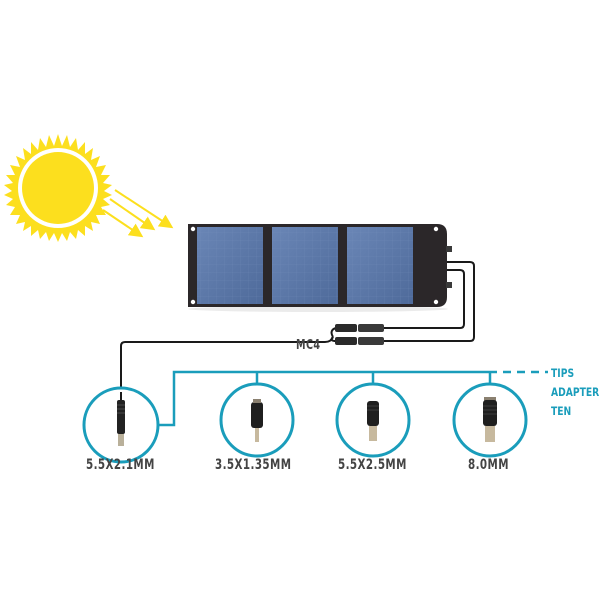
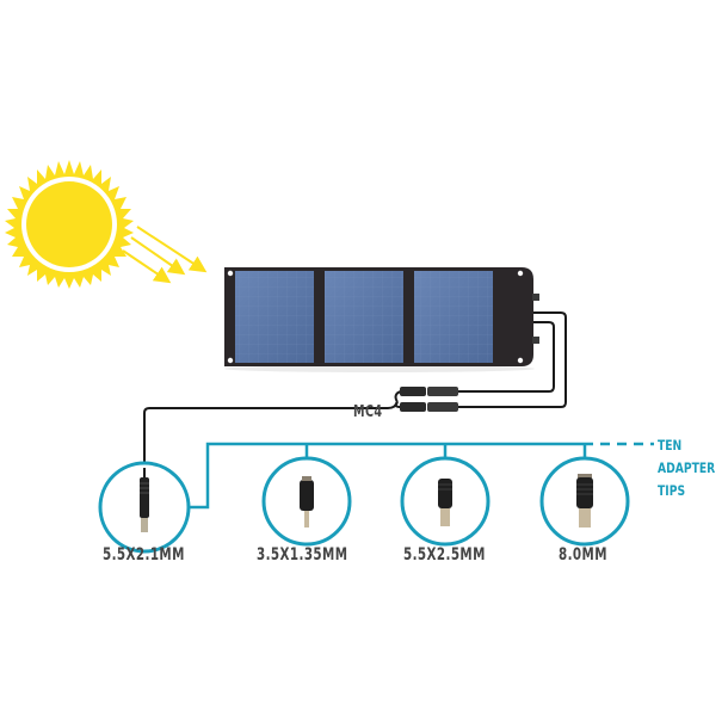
  MC4
- TIPS
+ TEN
  ADAPTER
- TEN
+ TIPS
  5.5X2.1MM
  3.5X1.35MM
  5.5X2.5MM
  8.0MM
